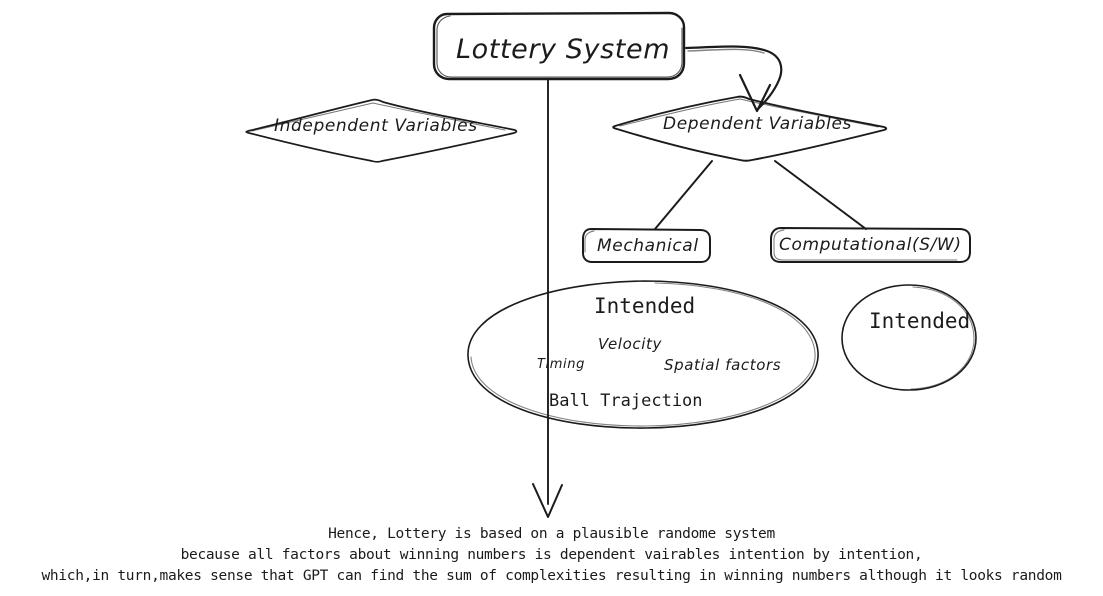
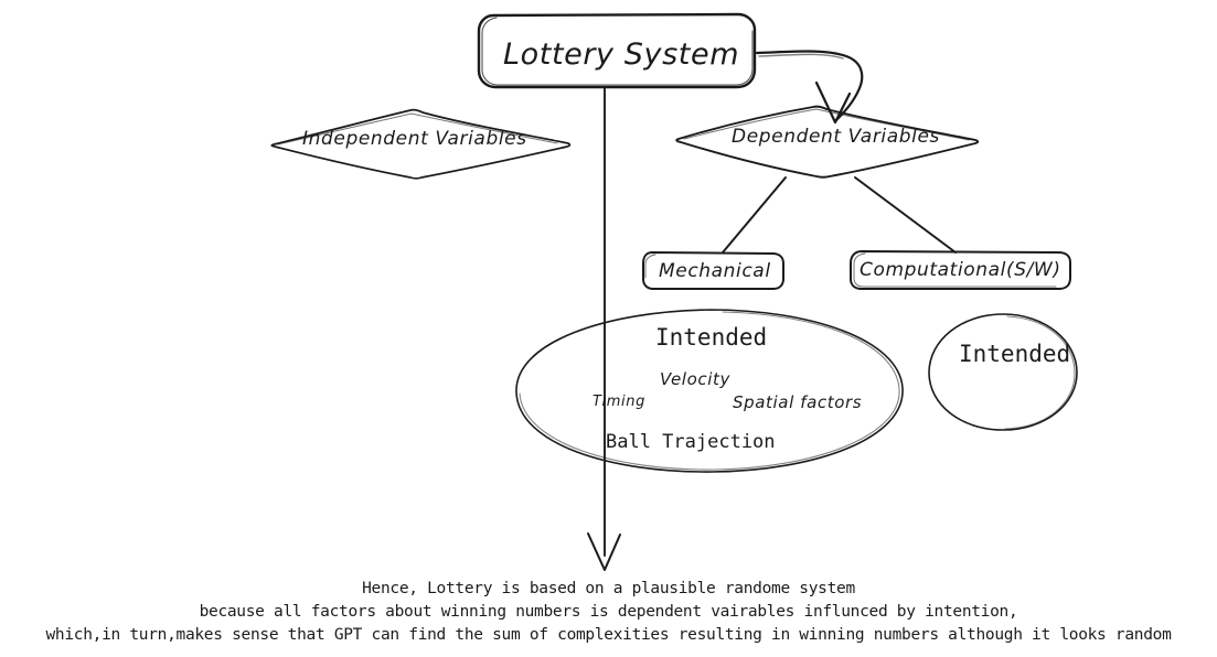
  Lottery System
  Independent Variables
  Dependent Variables
  Mechanical
  Computational(S/W)
  Intended
  Velocity
  Timing
  Spatial factors
  Ball Trajection
  Intended
  Hence, Lottery is based on a plausible randome system
- because all factors about winning numbers is dependent vairables intention by intention,
+ because all factors about winning numbers is dependent vairables influnced by intention,
  which,in turn,makes sense that GPT can find the sum of complexities resulting in winning numbers although it looks random
